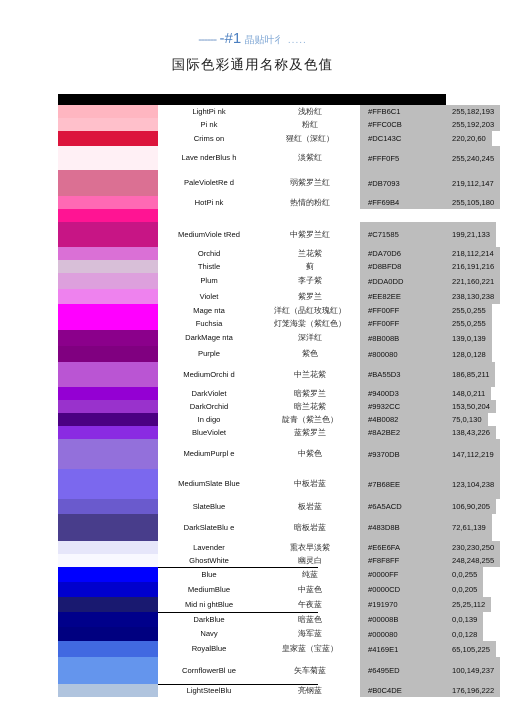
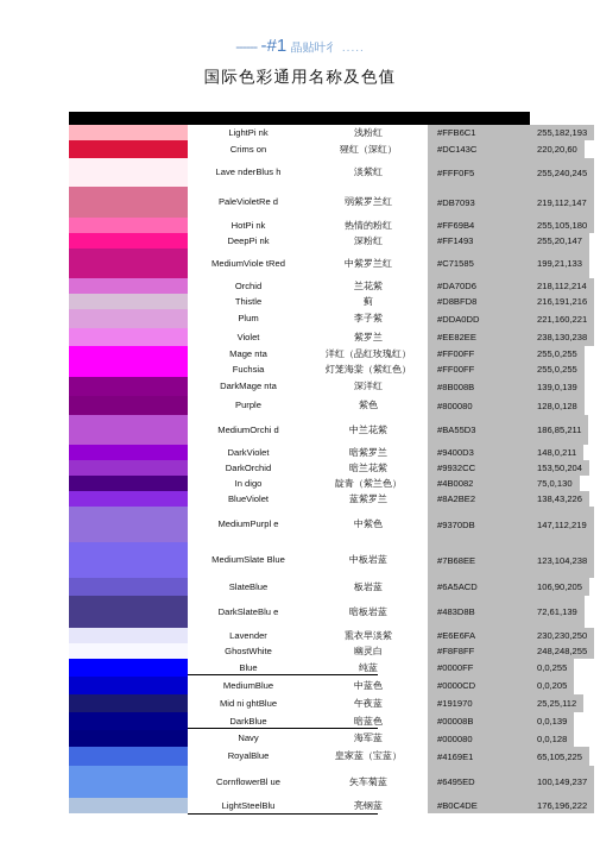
  ------ -#1 晶贴叶彳 .....
  国际色彩通用名称及色值
  LightPi nk
  浅粉红
  #FFB6C1
  255,182,193
- Pi nk
- 粉红
- #FFC0CB
- 255,192,203
  Crims on
  猩红（深红）
  #DC143C
  220,20,60
  Lave nderBlus h
  淡紫红
  #FFF0F5
  255,240,245
  PaleVioletRe d
  弱紫罗兰红
  #DB7093
  219,112,147
  HotPi nk
  热情的粉红
  #FF69B4
  255,105,180
+ DeepPi nk
+ 深粉红
+ #FF1493
+ 255,20,147
  MediumViole tRed
  中紫罗兰红
  #C71585
  199,21,133
  Orchid
  兰花紫
  #DA70D6
  218,112,214
  Thistle
  蓟
  #D8BFD8
  216,191,216
  Plum
  李子紫
  #DDA0DD
  221,160,221
  Violet
  紫罗兰
  #EE82EE
  238,130,238
  Mage nta
  洋红（品红玫瑰红）
  #FF00FF
  255,0,255
  Fuchsia
  灯笼海棠（紫红色）
  #FF00FF
  255,0,255
  DarkMage nta
  深洋红
  #8B008B
  139,0,139
  Purple
  紫色
  #800080
  128,0,128
  MediumOrchi d
  中兰花紫
  #BA55D3
  186,85,211
  DarkViolet
  暗紫罗兰
  #9400D3
  148,0,211
  DarkOrchid
  暗兰花紫
  #9932CC
  153,50,204
  In digo
  靛青（紫兰色）
  #4B0082
  75,0,130
  BlueViolet
  蓝紫罗兰
  #8A2BE2
  138,43,226
  MediumPurpl e
  中紫色
  #9370DB
  147,112,219
  MediumSlate Blue
  中板岩蓝
  #7B68EE
  123,104,238
  SlateBlue
  板岩蓝
  #6A5ACD
  106,90,205
  DarkSlateBlu e
  暗板岩蓝
  #483D8B
  72,61,139
  Lavender
  熏衣早淡紫
  #E6E6FA
  230,230,250
  GhostWhite
  幽灵白
  #F8F8FF
  248,248,255
  Blue
  纯蓝
  #0000FF
  0,0,255
  MediumBlue
  中蓝色
  #0000CD
  0,0,205
  Mid ni ghtBlue
  午夜蓝
  #191970
  25,25,112
  DarkBlue
  暗蓝色
  #00008B
  0,0,139
  Navy
  海军蓝
  #000080
  0,0,128
  RoyalBlue
  皇家蓝（宝蓝）
  #4169E1
  65,105,225
  CornflowerBl ue
  矢车菊蓝
  #6495ED
  100,149,237
  LightSteelBlu
  亮钢蓝
  #B0C4DE
  176,196,222
